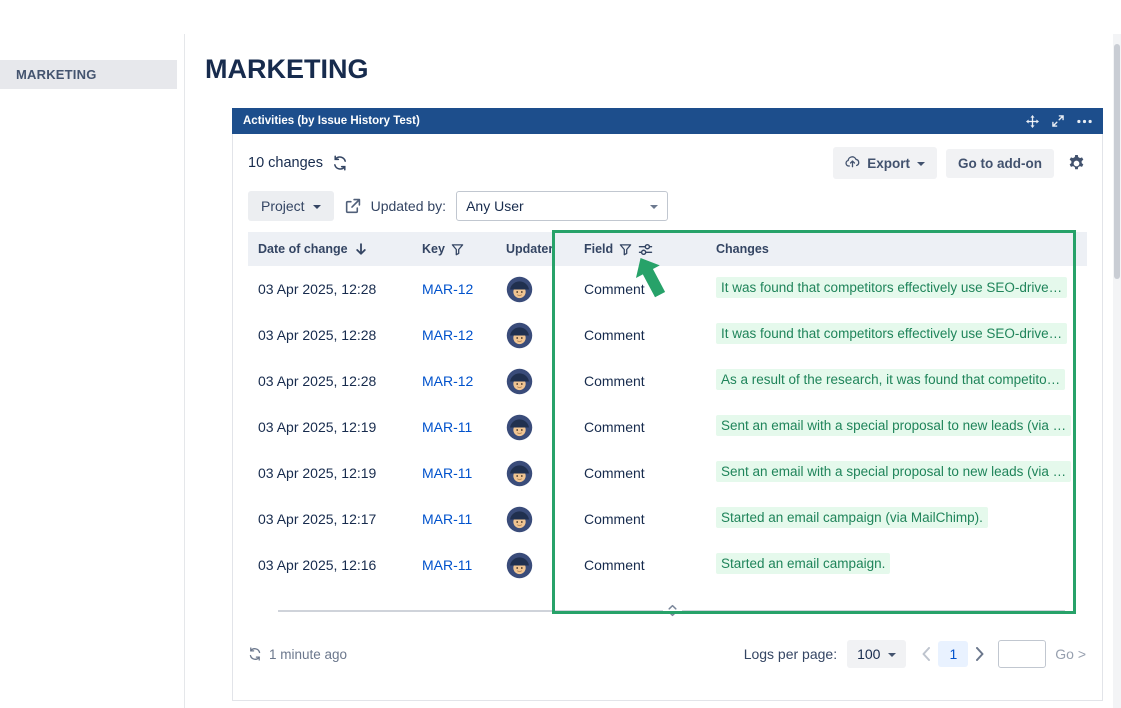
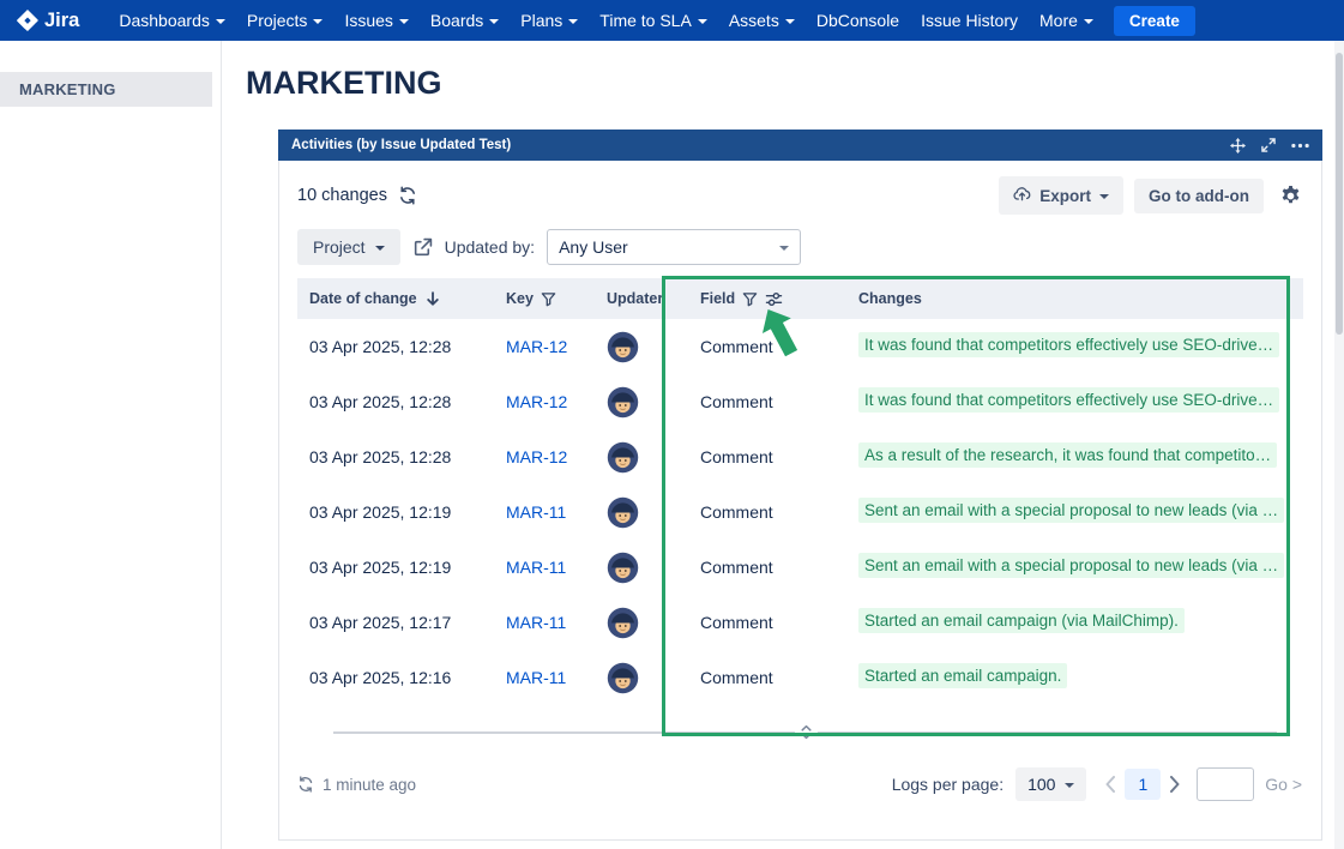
+ Jira
+ Dashboards
+ Projects
+ Issues
+ Boards
+ Plans
+ Time to SLA
+ Assets
+ DbConsole
+ Issue History
+ More
+ Create
  MARKETING
  MARKETING
- Activities (by Issue History Test)
+ Activities (by Issue Updated Test)
  10 changes
  Export
  Go to add-on
  Project
  Updated by:
  Any User
  Date of change
  Key
  Updater
  Field
  Changes
  03 Apr 2025, 12:28
  MAR-12
  Comment
  It was found that competitors effectively use SEO-drive…
  03 Apr 2025, 12:28
  MAR-12
  Comment
  It was found that competitors effectively use SEO-drive…
  03 Apr 2025, 12:28
  MAR-12
  Comment
  As a result of the research, it was found that competito…
  03 Apr 2025, 12:19
  MAR-11
  Comment
  Sent an email with a special proposal to new leads (via …
  03 Apr 2025, 12:19
  MAR-11
  Comment
  Sent an email with a special proposal to new leads (via …
  03 Apr 2025, 12:17
  MAR-11
  Comment
  Started an email campaign (via MailChimp).
  03 Apr 2025, 12:16
  MAR-11
  Comment
  Started an email campaign.
  1 minute ago
  Logs per page:
  100
  1
  Go >
